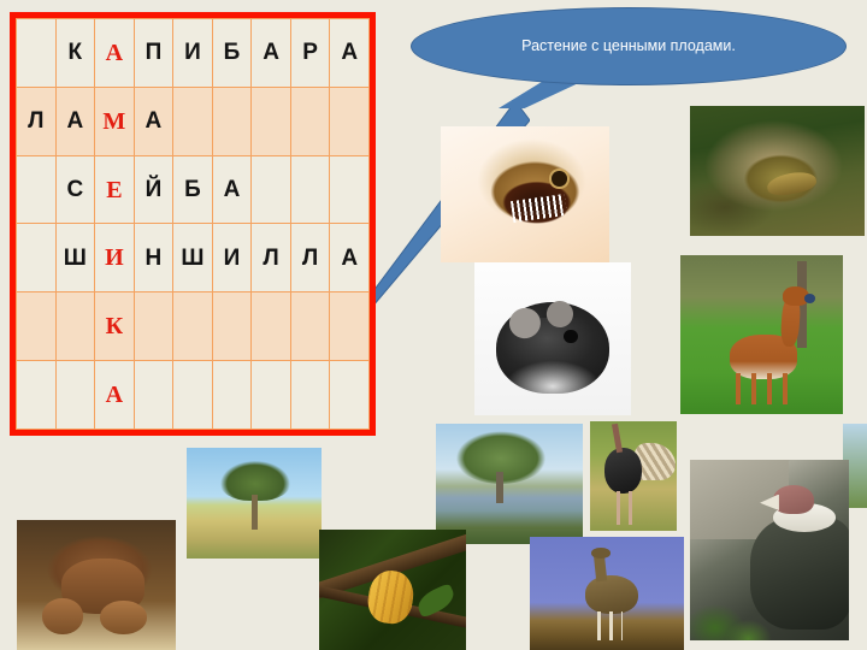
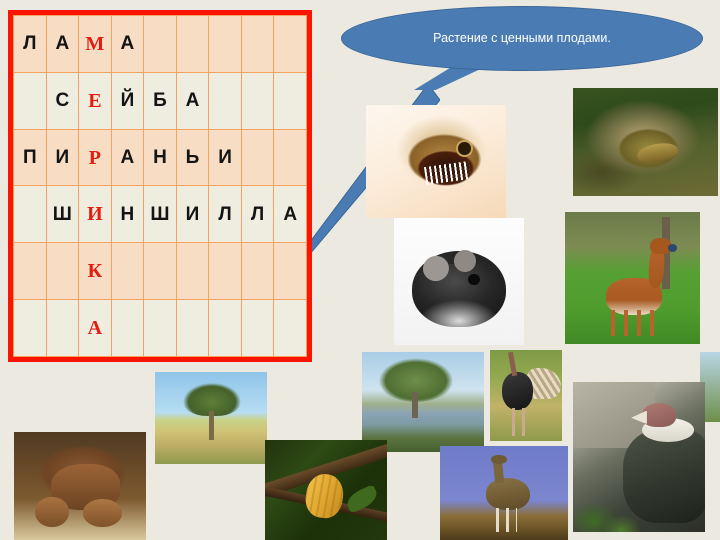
  Растение с ценными плодами.
- 	К	А	П	И	Б	А	Р	А
  Л	А	М	А
  	С	Е	Й	Б	А
+ П	И	Р	А	Н	Ь	И
  	Ш	И	Н	Ш	И	Л	Л	А
  		К
  		А
